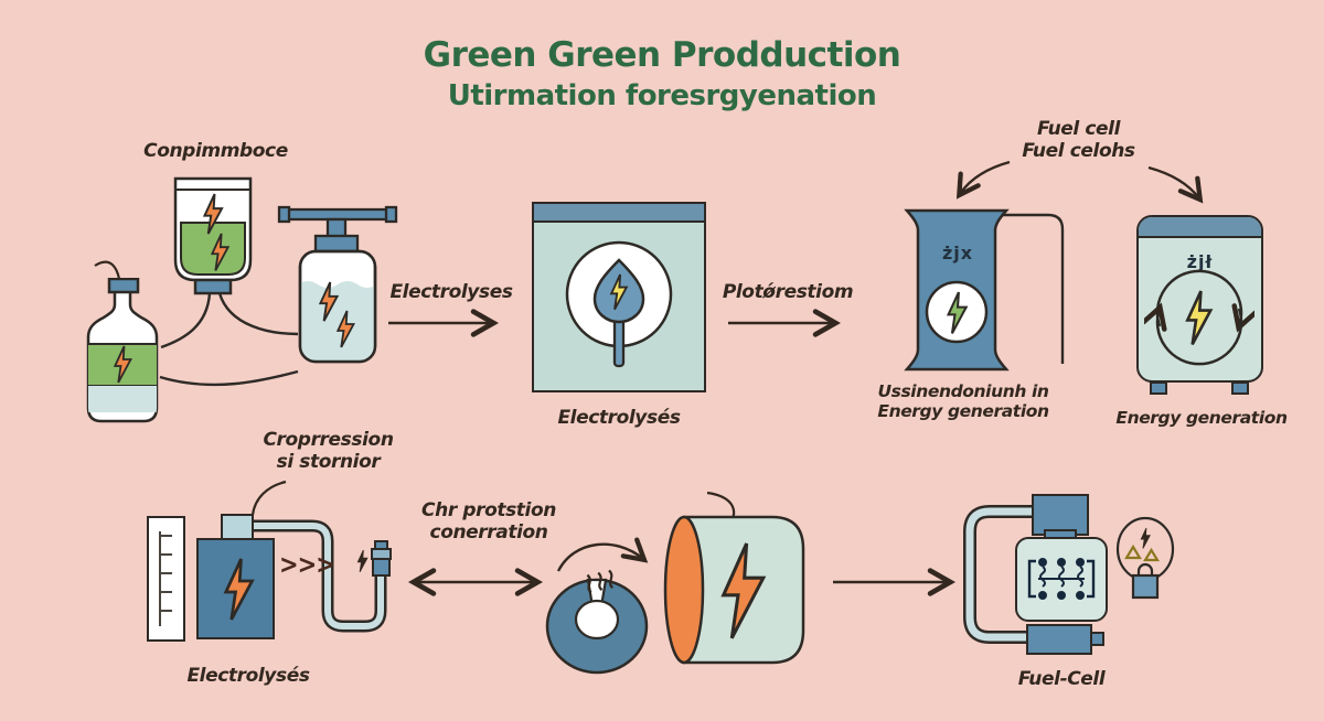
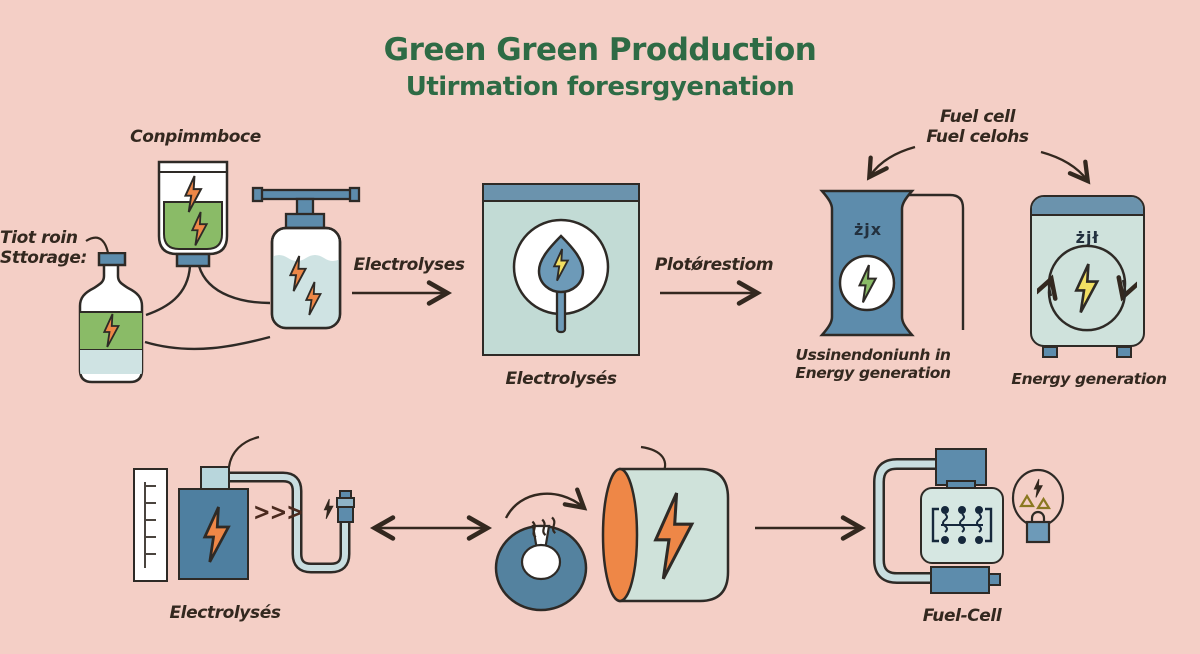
  żjx
  żjł
  >>>
  Green Green Prodduction
  Utirmation foresrgyenation
  Conpimmboce
+ Tiot roin
+ Sttorage:
  Electrolyses
  Electrolysés
  Plotǿrestiom
  Fuel cell
  Fuel celohs
  Ussinendoniunh in
  Energy generation
  Energy generation
- Croprression
- si stornior
  Electrolysés
- Chr protstion
- conerration
  Fuel-Cell
